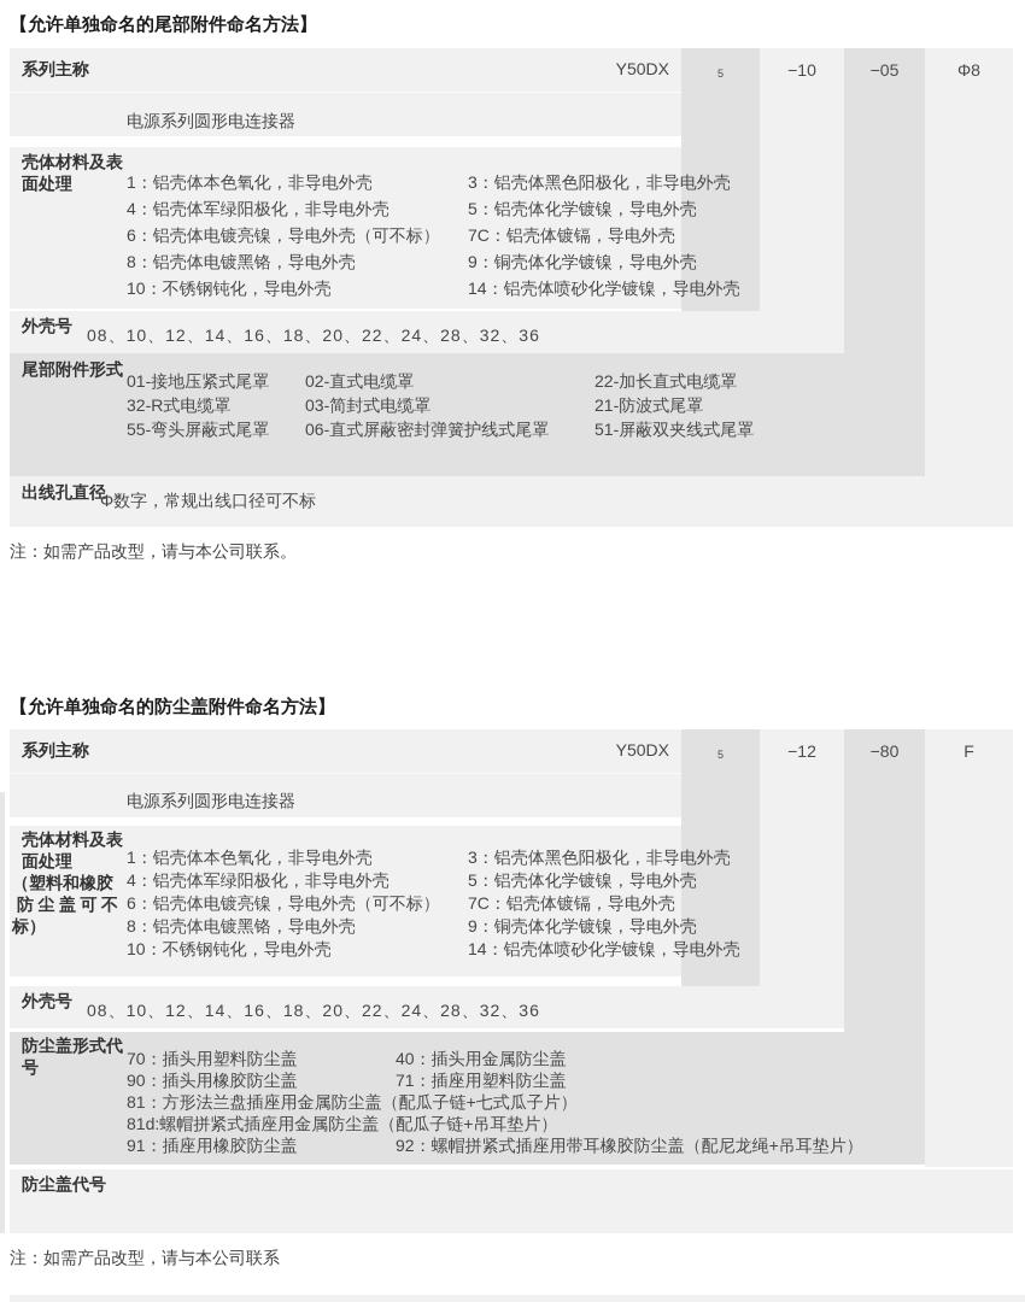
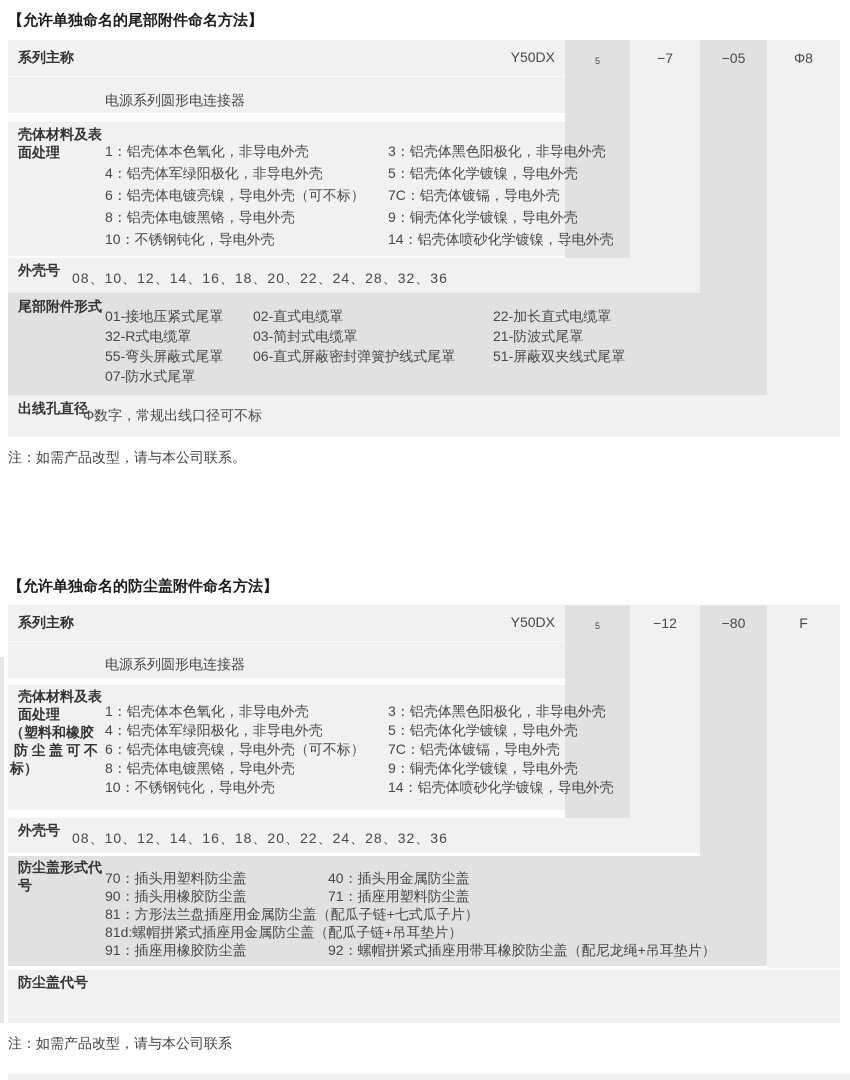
  【允许单独命名的尾部附件命名方法】
  系列主称
  Y50DX
  5
- −10
+ −7
  −05
  Φ8
  电源系列圆形电连接器
  壳体材料及表
  面处理
  1：铝壳体本色氧化，非导电外壳
  4：铝壳体军绿阳极化，非导电外壳
  6：铝壳体电镀亮镍，导电外壳（可不标）
  8：铝壳体电镀黑铬，导电外壳
  10：不锈钢钝化，导电外壳
  3：铝壳体黑色阳极化，非导电外壳
  5：铝壳体化学镀镍，导电外壳
  7C：铝壳体镀镉，导电外壳
  9：铜壳体化学镀镍，导电外壳
  14：铝壳体喷砂化学镀镍，导电外壳
  外壳号
  08、10、12、14、16、18、20、22、24、28、32、36
  尾部附件形式
  01-接地压紧式尾罩 02-直式电缆罩 22-加长直式电缆罩
  32-R式电缆罩 03-简封式电缆罩 21-防波式尾罩
  55-弯头屏蔽式尾罩 06-直式屏蔽密封弹簧护线式尾罩 51-屏蔽双夹线式尾罩
+ 07-防水式尾罩
  出线孔直径
  Φ数字，常规出线口径可不标
  注：如需产品改型，请与本公司联系。
  【允许单独命名的防尘盖附件命名方法】
  系列主称
  Y50DX
  5
  −12
  −80
  F
  电源系列圆形电连接器
  壳体材料及表
  面处理
  （塑料和橡胶
  防尘盖可不
  标）
  1：铝壳体本色氧化，非导电外壳
  4：铝壳体军绿阳极化，非导电外壳
  6：铝壳体电镀亮镍，导电外壳（可不标）
  8：铝壳体电镀黑铬，导电外壳
  10：不锈钢钝化，导电外壳
  3：铝壳体黑色阳极化，非导电外壳
  5：铝壳体化学镀镍，导电外壳
  7C：铝壳体镀镉，导电外壳
  9：铜壳体化学镀镍，导电外壳
  14：铝壳体喷砂化学镀镍，导电外壳
  外壳号
  08、10、12、14、16、18、20、22、24、28、32、36
  防尘盖形式代
  号
  70：插头用塑料防尘盖 40：插头用金属防尘盖
  90：插头用橡胶防尘盖 71：插座用塑料防尘盖
  81：方形法兰盘插座用金属防尘盖（配瓜子链+七式瓜子片）
  81d:螺帽拼紧式插座用金属防尘盖（配瓜子链+吊耳垫片）
  91：插座用橡胶防尘盖 92：螺帽拼紧式插座用带耳橡胶防尘盖（配尼龙绳+吊耳垫片）
  防尘盖代号
  注：如需产品改型，请与本公司联系
